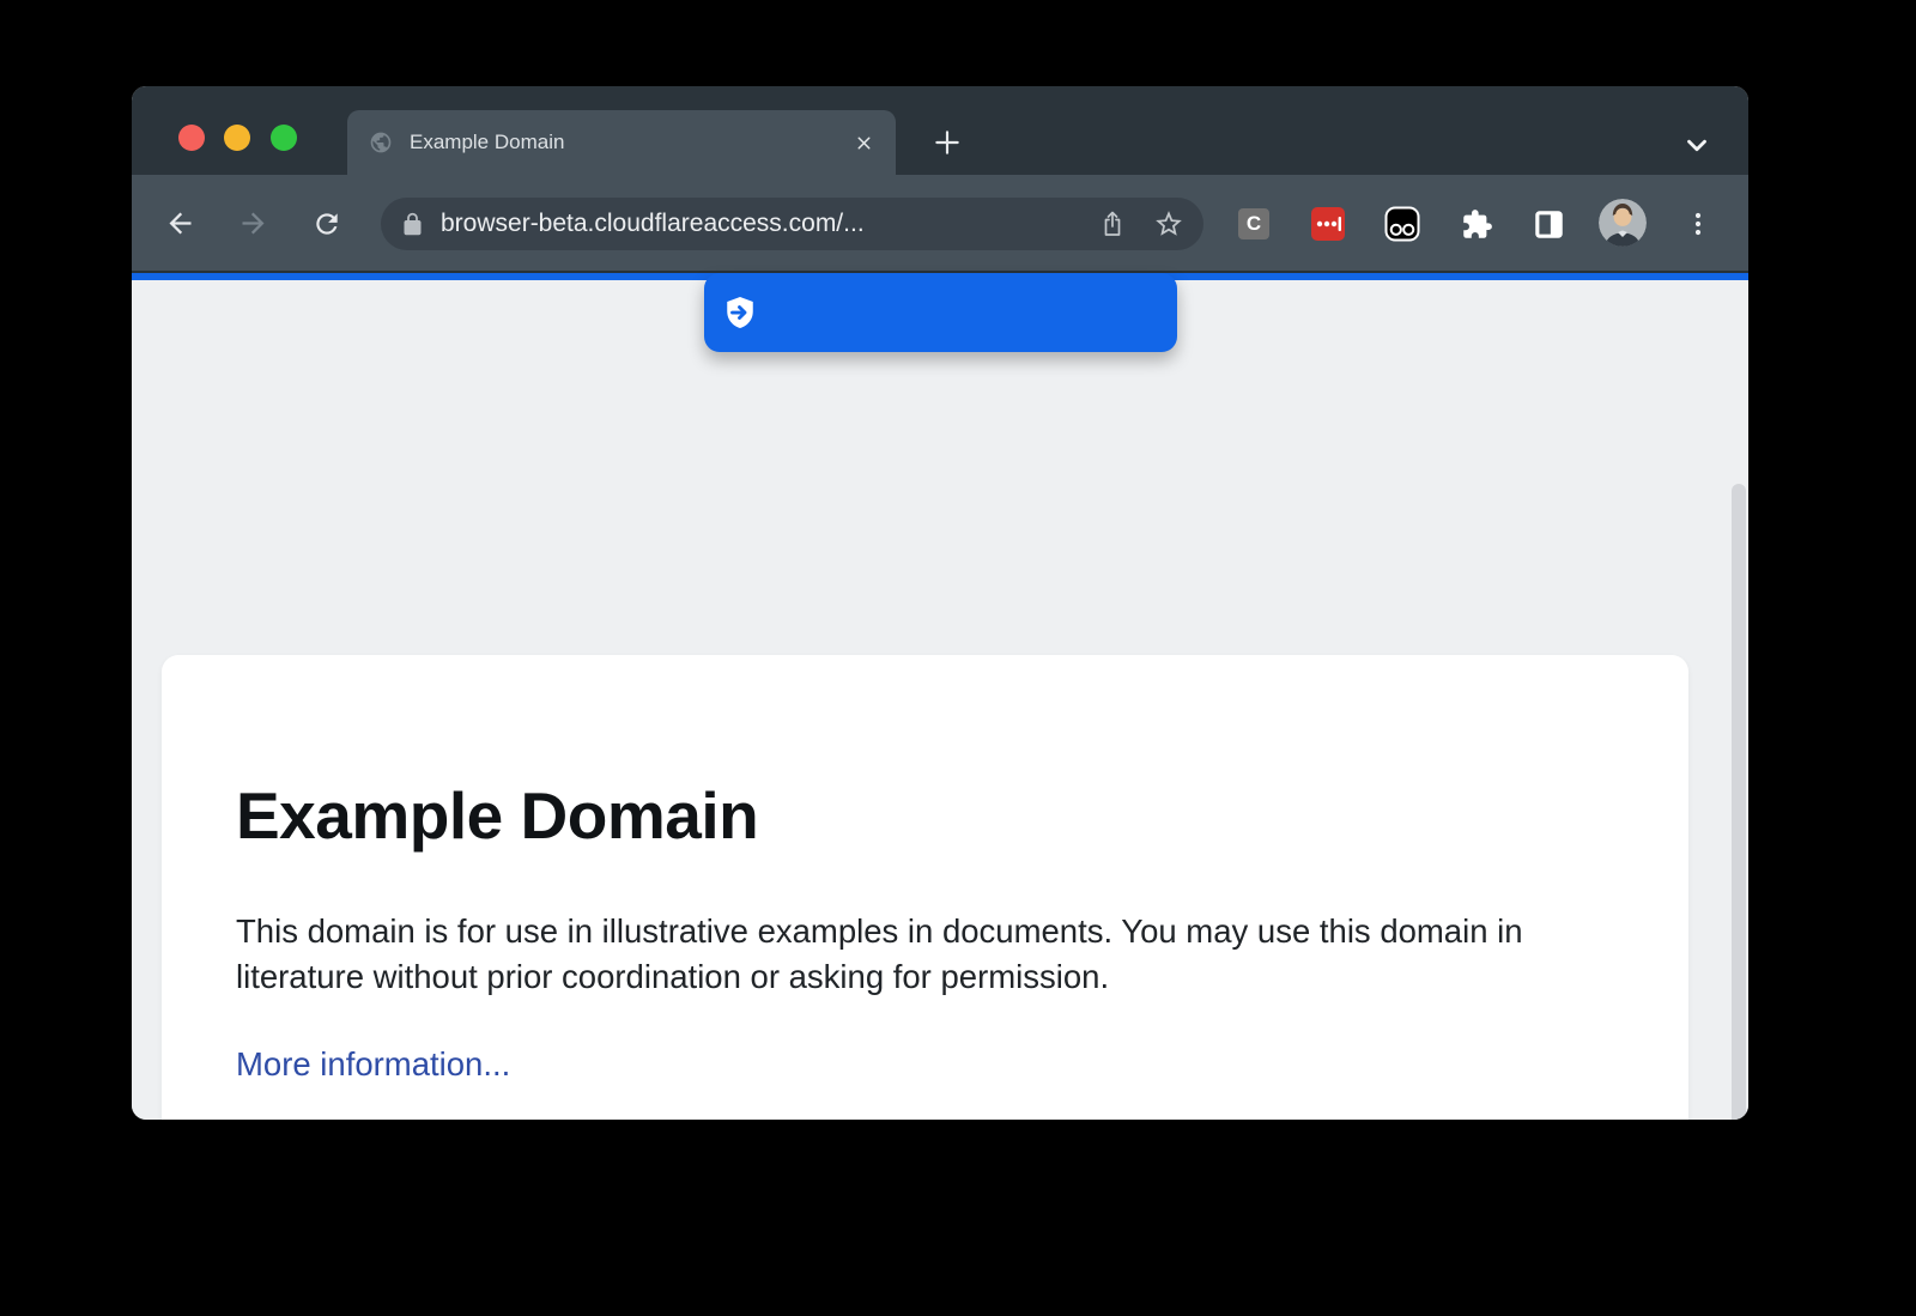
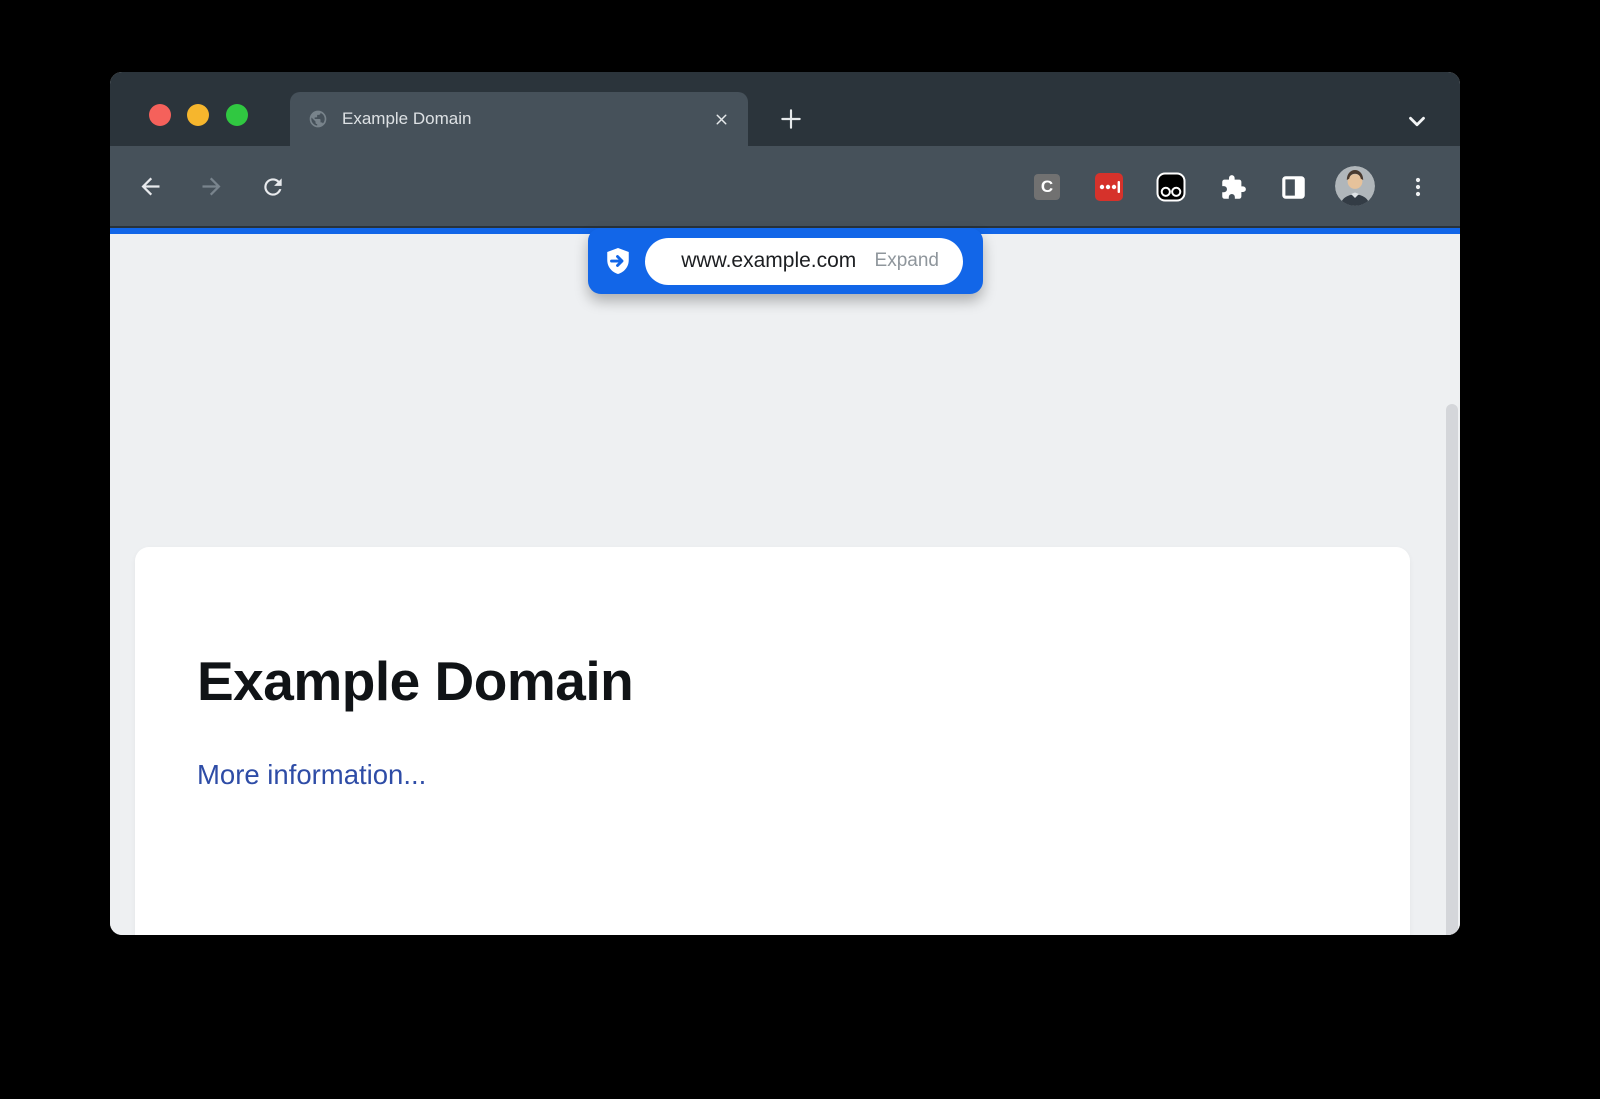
  Example Domain
- browser-beta.cloudflareaccess.com/...
  C
+ www.example.com
+ Expand
  Example Domain
- This domain is for use in illustrative examples in documents. You may use this domain in literature without prior coordination or asking for permission.
  More information...
